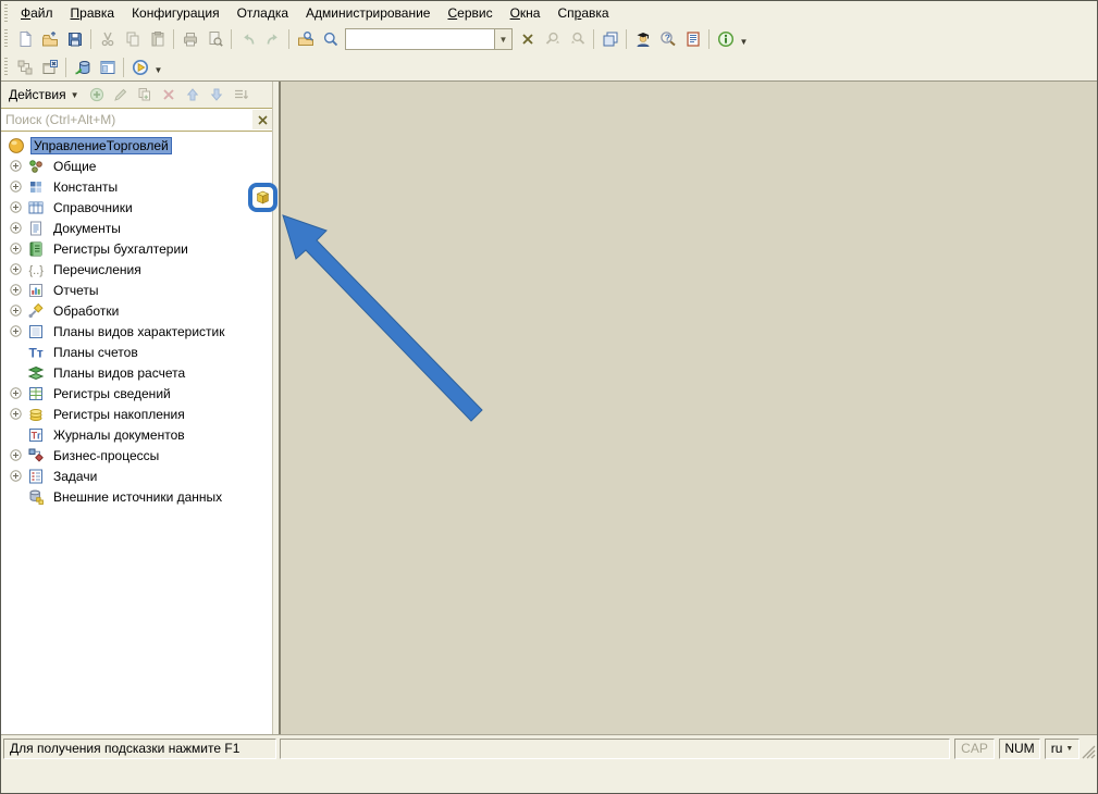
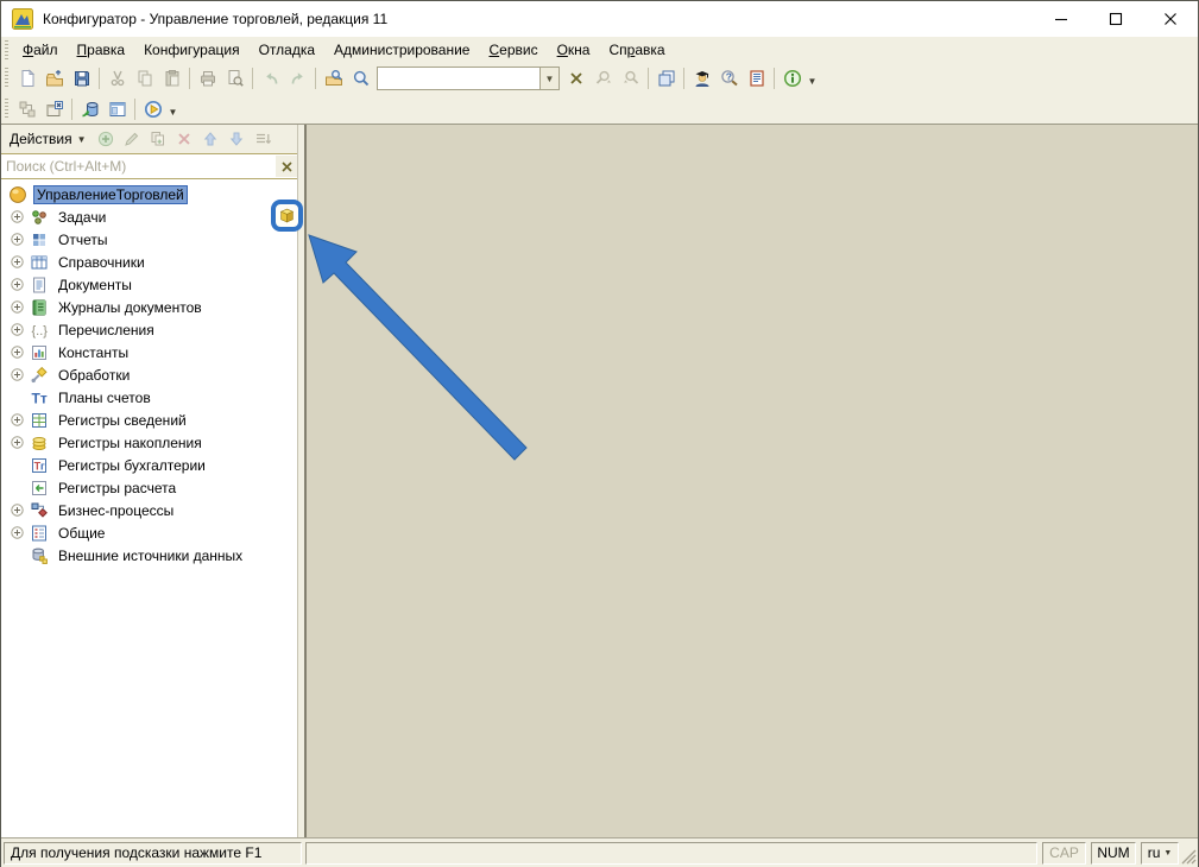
+ Конфигуратор - Управление торговлей, редакция 11
  Файл
  Правка
  Конфигурация
  Отладка
  Администрирование
  Сервис
  Окна
  Справка
  ▼
  ?
  ▼
  ▼
  Действия
  ▼
  Поиск (Ctrl+Alt+M)
  УправлениеТорговлей
- Общие
+ Задачи
- Константы
+ Отчеты
  Справочники
  Документы
- Регистры бухгалтерии
+ Журналы документов
  {..}
  Перечисления
- Отчеты
+ Константы
  Обработки
- Планы видов характеристик
  Тт
  Планы счетов
- Планы видов расчета
  Регистры сведений
  Регистры накопления
  Т
  г
- Журналы документов
+ Регистры бухгалтерии
+ Регистры расчета
  Бизнес-процессы
- Задачи
+ Общие
  Внешние источники данных
  Для получения подсказки нажмите F1
  CAP
  NUM
  ru
